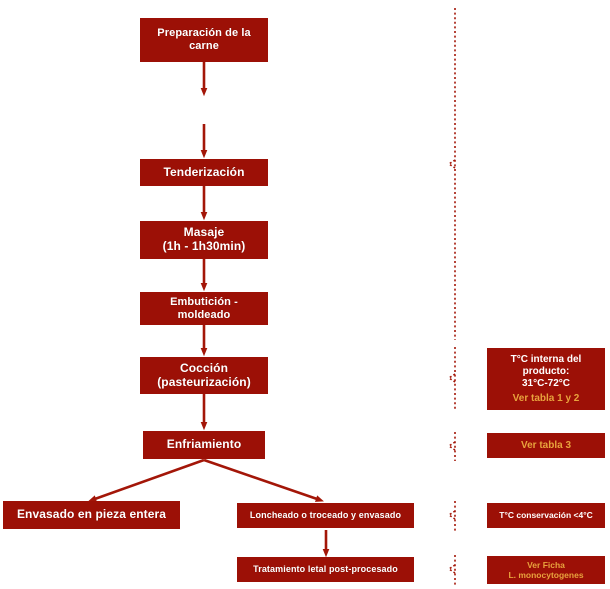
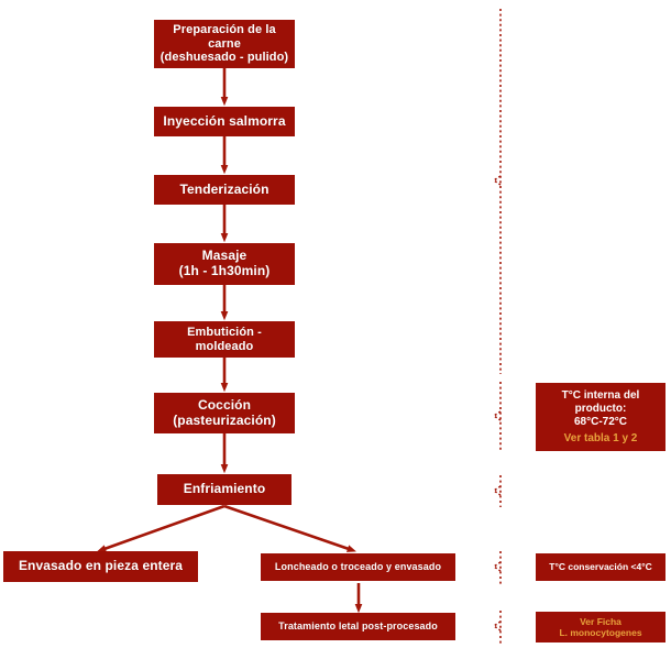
  Preparación de la carne
+ (deshuesado - pulido)
+ Inyección salmorra
  Tenderización
  Masaje
  (1h - 1h30min)
  Embutición -
  moldeado
  Cocción
  (pasteurización)
  Enfriamiento
  Envasado en pieza entera
  Loncheado o troceado y envasado
  Tratamiento letal post-procesado
  T°C interna del
  producto:
- 31°C-72°C
+ 68°C-72°C
  Ver tabla 1 y 2
- Ver tabla 3
  T°C conservación <4°C
  Ver Ficha
  L. monocytogenes
